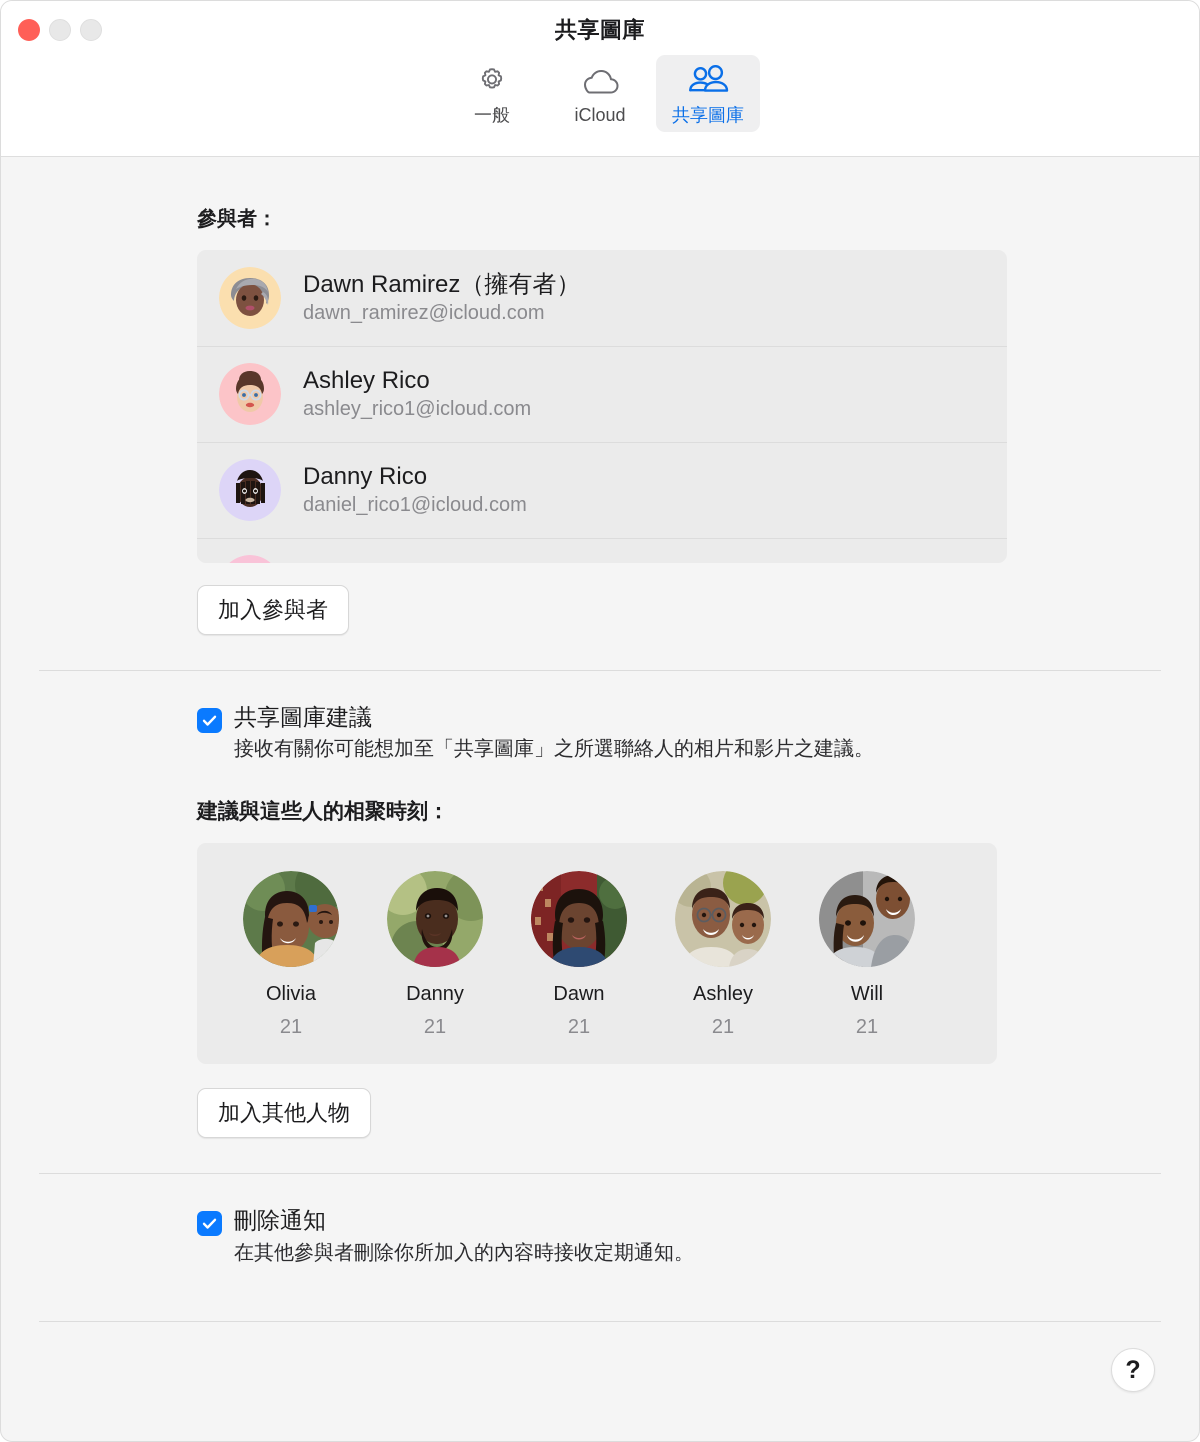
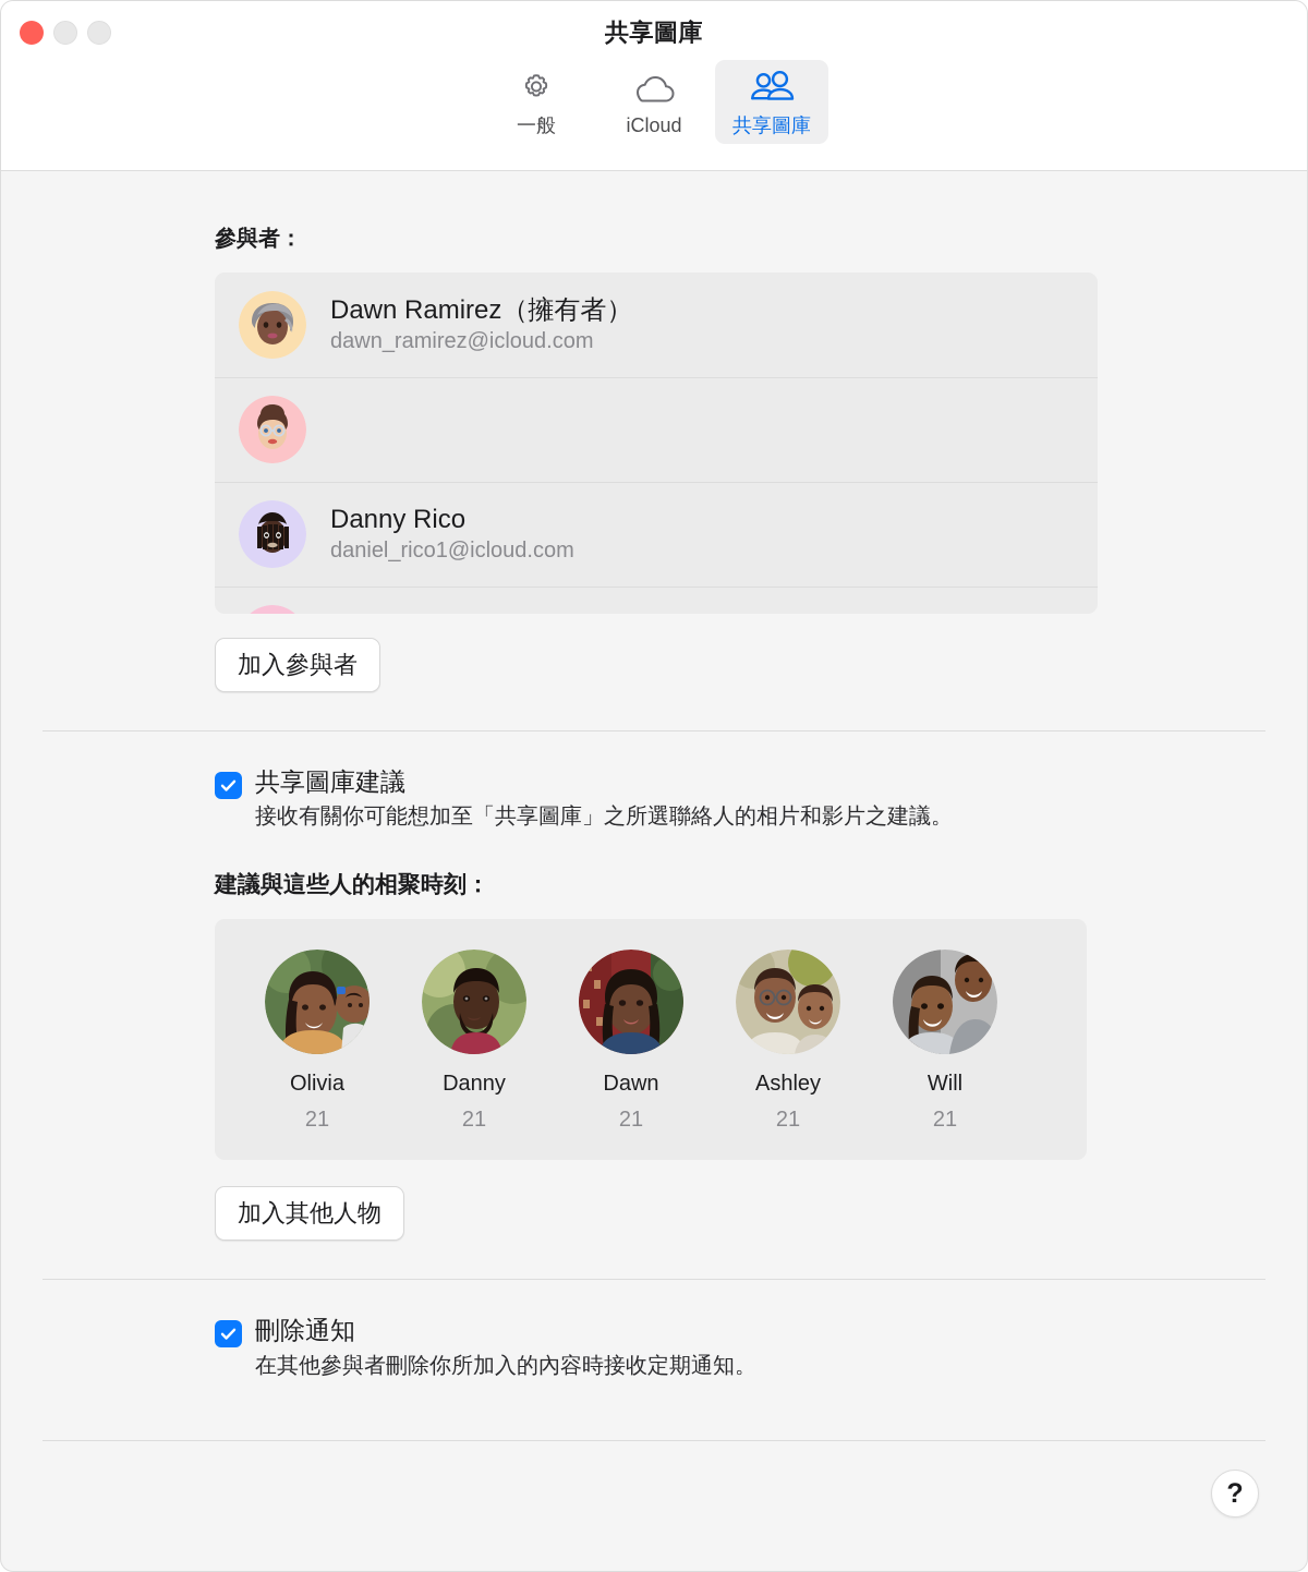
  共享圖庫
  一般
  iCloud
  共享圖庫
  參與者：
  Dawn Ramirez（擁有者）
  dawn_ramirez@icloud.com
- Ashley Rico
- ashley_rico1@icloud.com
  Danny Rico
  daniel_rico1@icloud.com
  加入參與者
  共享圖庫建議
  接收有關你可能想加至「共享圖庫」之所選聯絡人的相片和影片之建議。
  建議與這些人的相聚時刻：
  Olivia
  21
  Danny
  21
  Dawn
  21
  Ashley
  21
  Will
  21
  加入其他人物
  刪除通知
  在其他參與者刪除你所加入的內容時接收定期通知。
  ?
